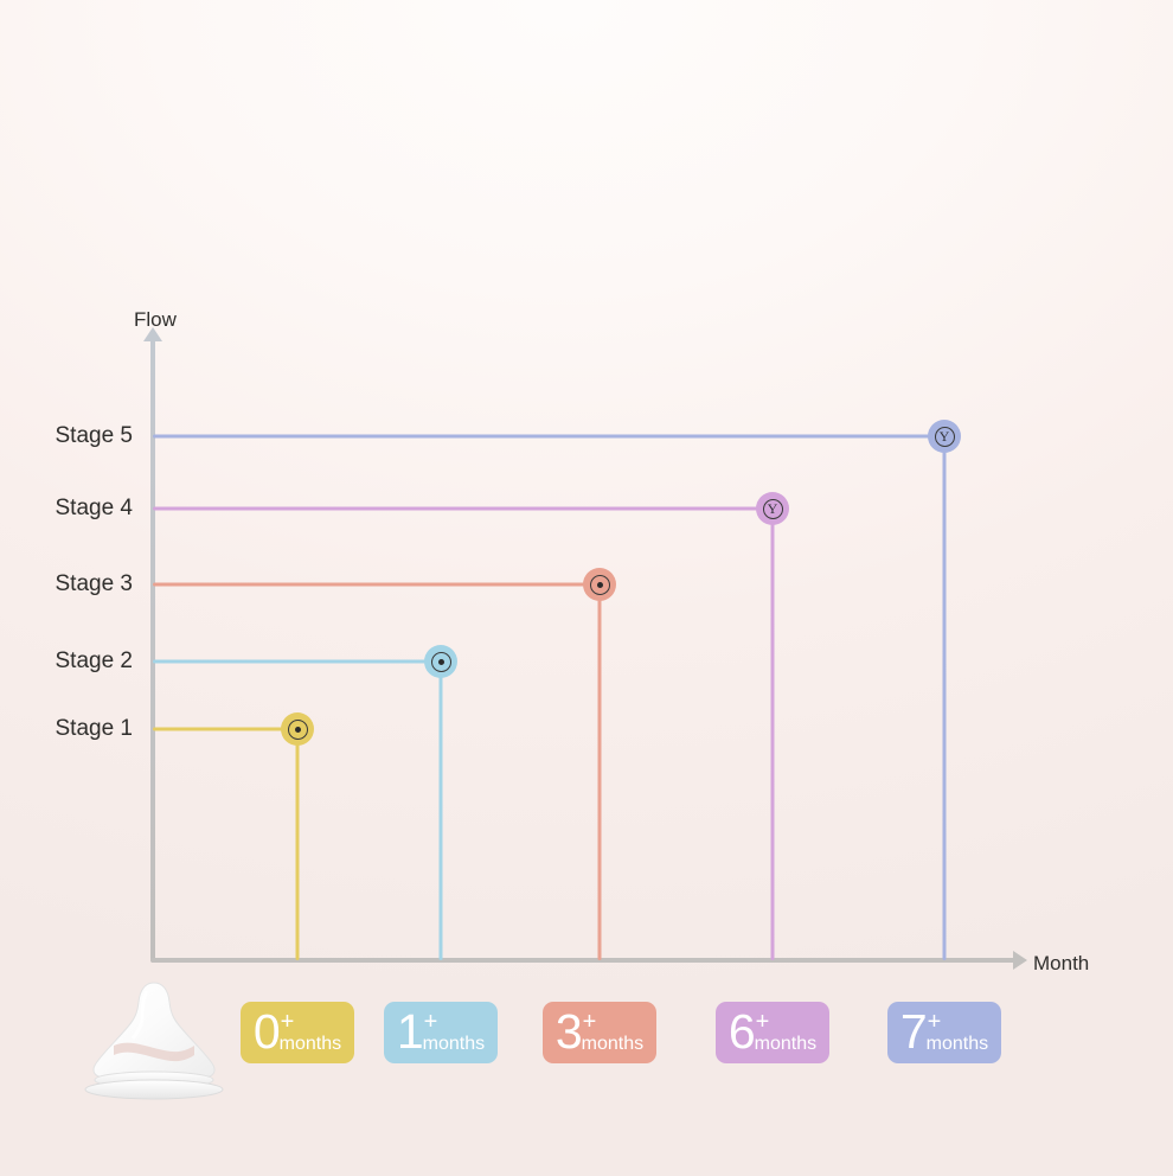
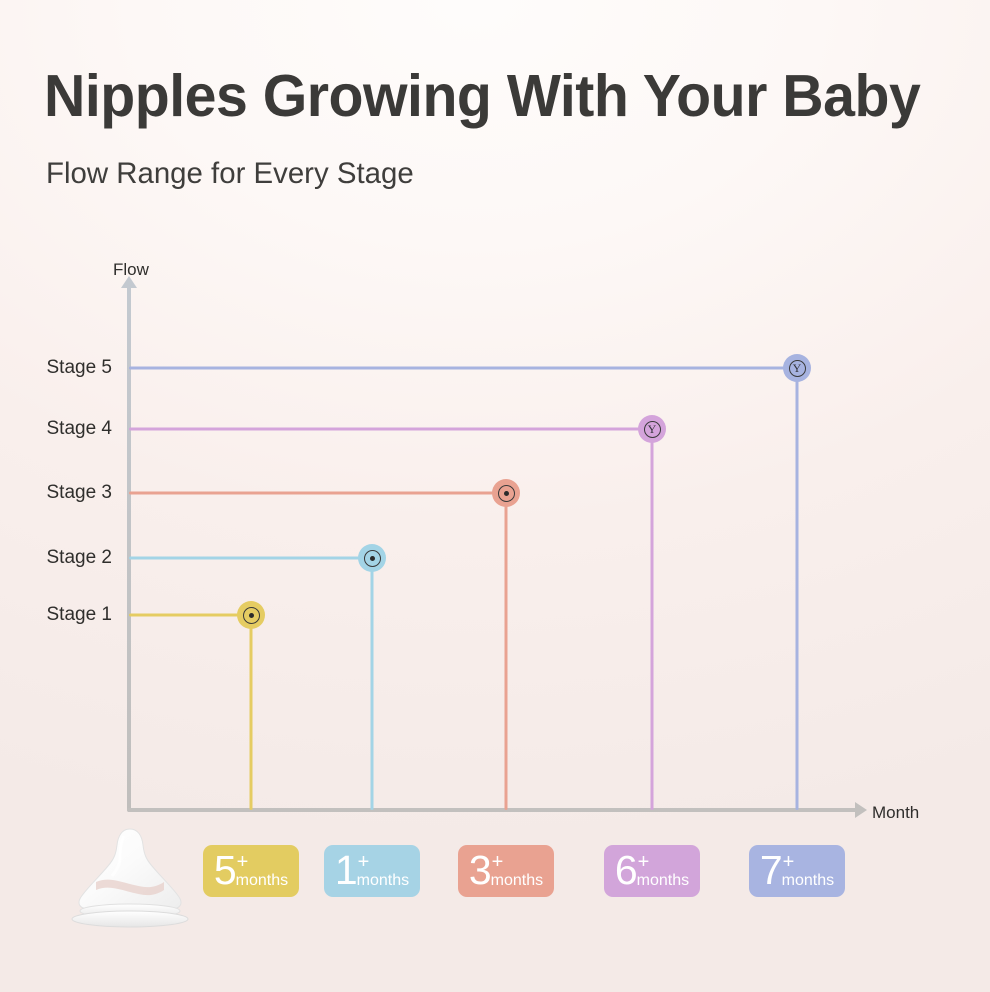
+ Nipples Growing With Your Baby
+ Flow Range for Every Stage
  Flow
  Month
  Stage 1
  Stage 2
  Stage 3
  Stage 4
  Y
  Stage 5
  Y
- 0
+ 5
  +
  months
  1
  +
  months
  3
  +
  months
  6
  +
  months
  7
  +
  months
